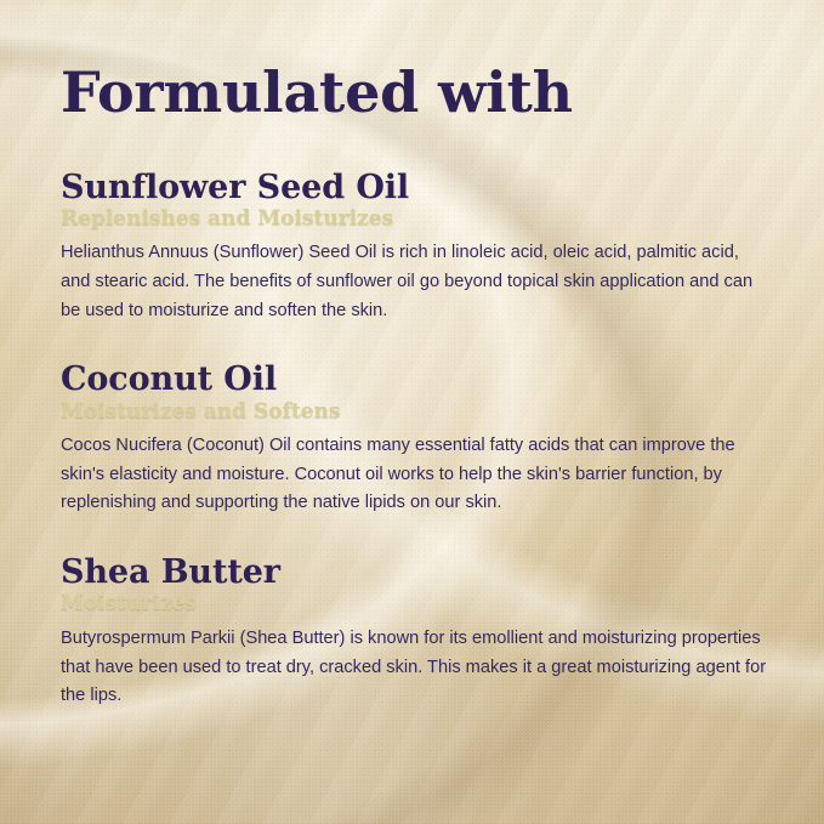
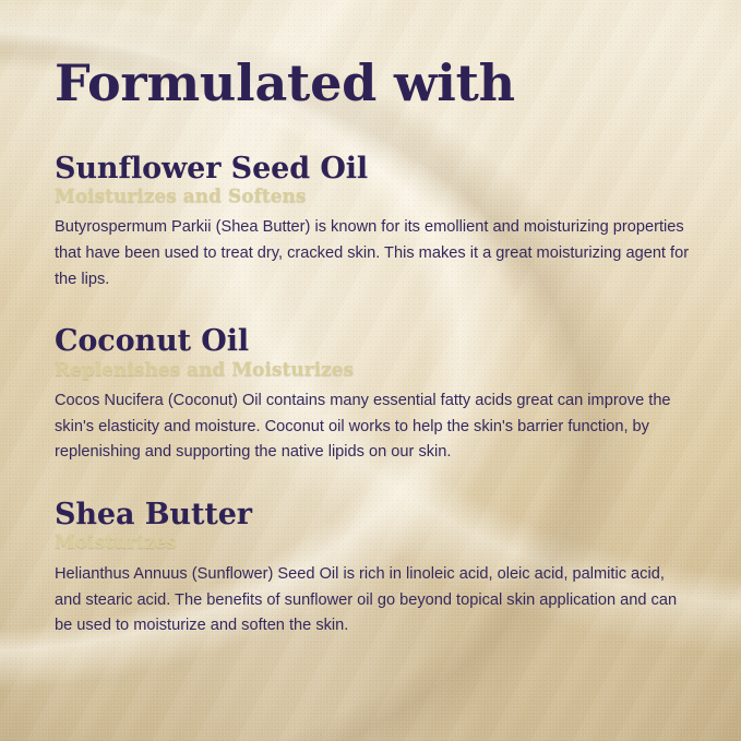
  Formulated with
  Sunflower Seed Oil
- Replenishes and Moisturizes
+ Moisturizes and Softens
- Helianthus Annuus (Sunflower) Seed Oil is rich in linoleic acid, oleic acid, palmitic acid, and stearic acid. The benefits of sunflower oil go beyond topical skin application and can be used to moisturize and soften the skin.
+ Butyrospermum Parkii (Shea Butter) is known for its emollient and moisturizing properties that have been used to treat dry, cracked skin. This makes it a great moisturizing agent for the lips.
  Coconut Oil
- Moisturizes and Softens
+ Replenishes and Moisturizes
- Cocos Nucifera (Coconut) Oil contains many essential fatty acids that can improve the skin's elasticity and moisture. Coconut oil works to help the skin's barrier function, by replenishing and supporting the native lipids on our skin.
+ Cocos Nucifera (Coconut) Oil contains many essential fatty acids great can improve the skin's elasticity and moisture. Coconut oil works to help the skin's barrier function, by replenishing and supporting the native lipids on our skin.
  Shea Butter
  Moisturizes
- Butyrospermum Parkii (Shea Butter) is known for its emollient and moisturizing properties that have been used to treat dry, cracked skin. This makes it a great moisturizing agent for the lips.
+ Helianthus Annuus (Sunflower) Seed Oil is rich in linoleic acid, oleic acid, palmitic acid, and stearic acid. The benefits of sunflower oil go beyond topical skin application and can be used to moisturize and soften the skin.
